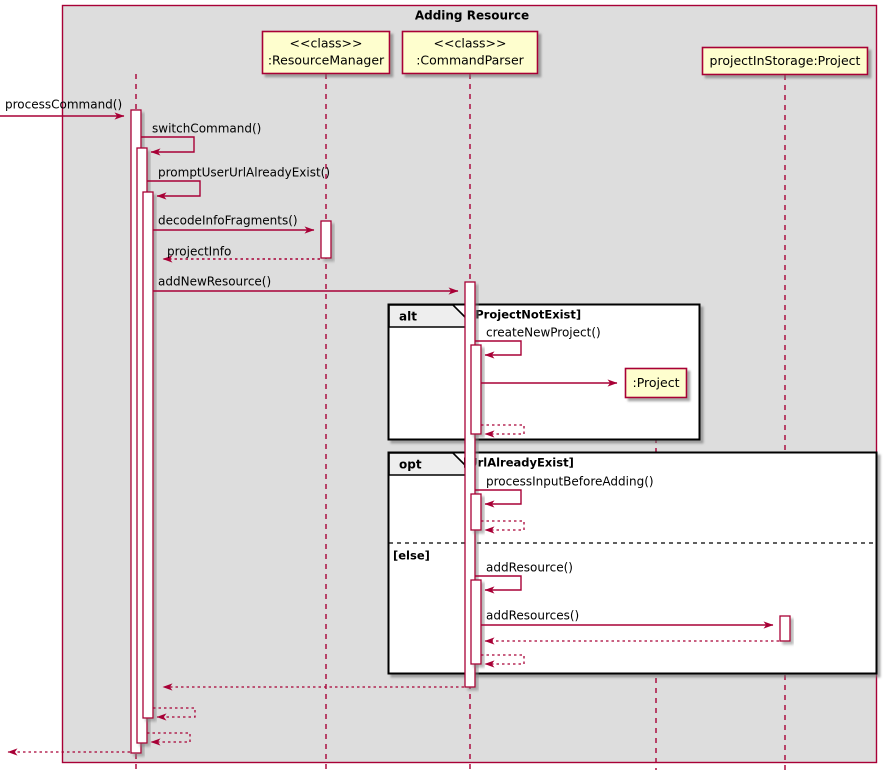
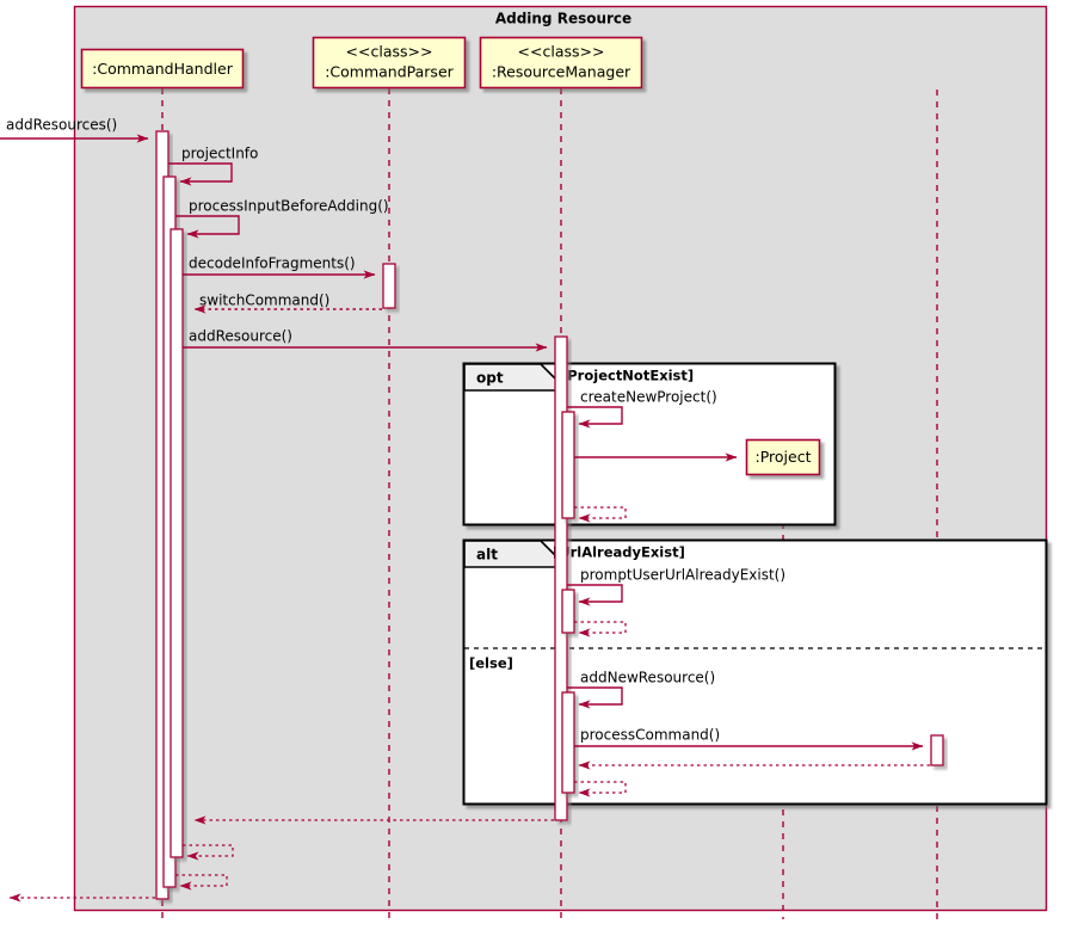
  Adding Resource
- alt
+ opt
  ProjectNotExist]
- opt
+ alt
  rlAlreadyExist]
  [else]
- processCommand()
+ addResources()
- switchCommand()
+ projectInfo
- promptUserUrlAlreadyExist()
+ processInputBeforeAdding()
  decodeInfoFragments()
- projectInfo
+ switchCommand()
- addNewResource()
+ addResource()
  createNewProject()
- processInputBeforeAdding()
+ promptUserUrlAlreadyExist()
- addResource()
+ addNewResource()
- addResources()
+ processCommand()
+ :CommandHandler
  <<class>>
- :ResourceManager
+ :CommandParser
  <<class>>
- :CommandParser
+ :ResourceManager
- projectInStorage:Project
  :Project
